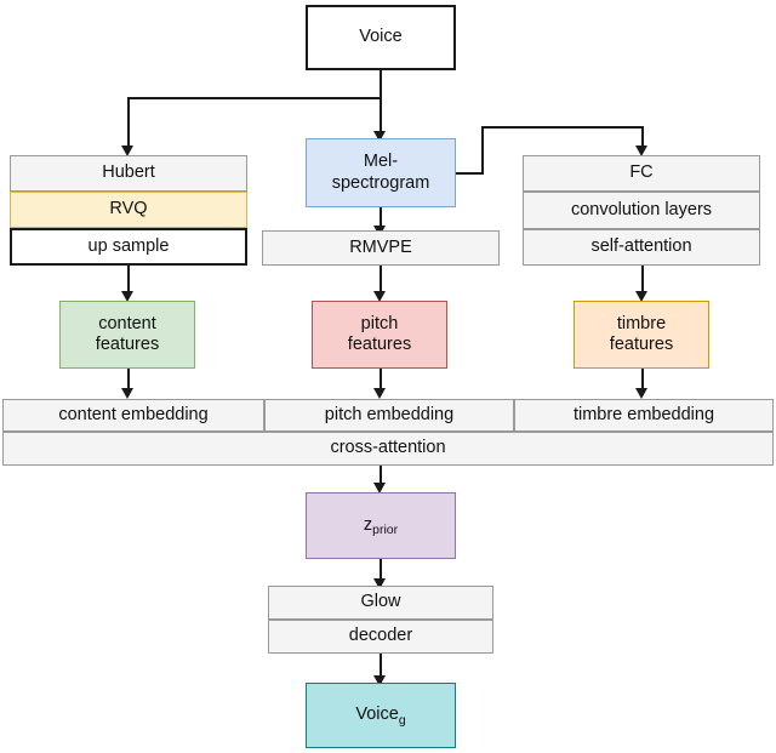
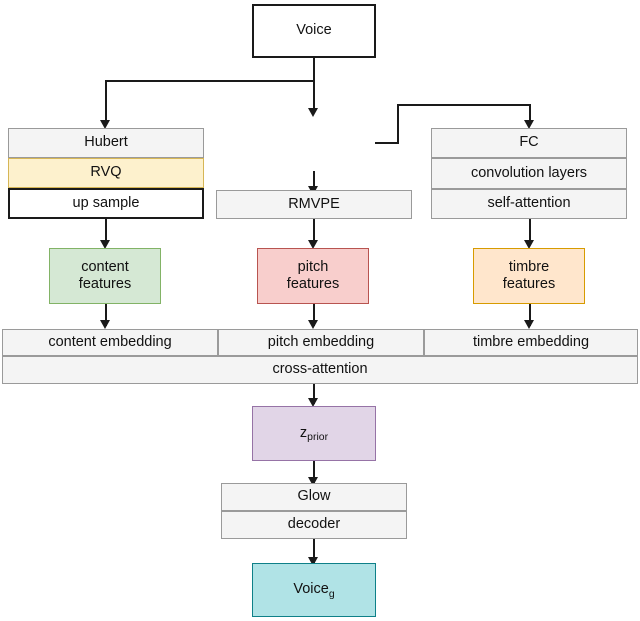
  Voice
  Hubert
  RVQ
  up sample
- Mel-
- spectrogram
  RMVPE
  FC
  convolution layers
  self-attention
  content
  features
  pitch
  features
  timbre
  features
  content embedding
  pitch embedding
  timbre embedding
  cross-attention
  zprior
  Glow
  decoder
  Voiceg
